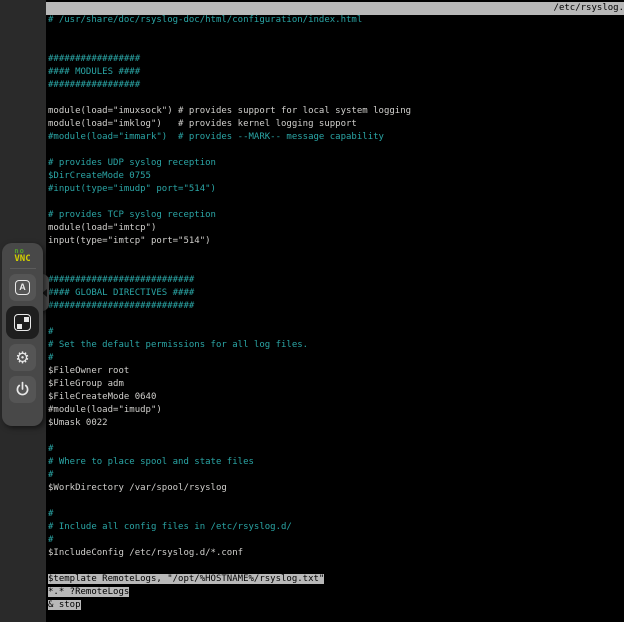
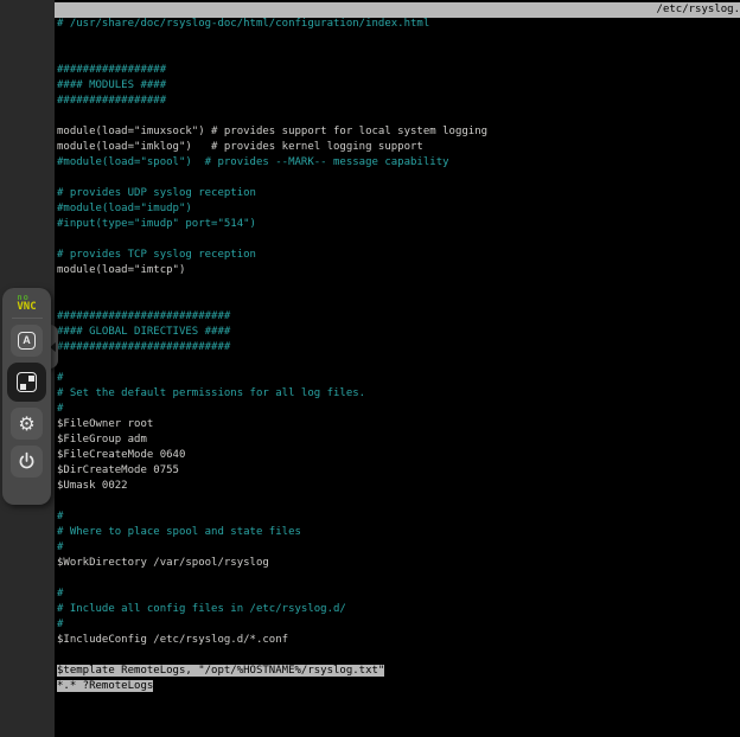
  GNU nano 7.2
  /etc/rsyslog.
  # /usr/share/doc/rsyslog-doc/html/configuration/index.html
  #################
  #### MODULES ####
  #################
  module(load="imuxsock") # provides support for local system logging
  module(load="imklog") # provides kernel logging support
- #module(load="immark") # provides --MARK-- message capability
+ #module(load="spool") # provides --MARK-- message capability
  # provides UDP syslog reception
- $DirCreateMode 0755
+ #module(load="imudp")
  #input(type="imudp" port="514")
  # provides TCP syslog reception
  module(load="imtcp")
- input(type="imtcp" port="514")
  ###########################
  #### GLOBAL DIRECTIVES ####
  ###########################
  #
  # Set the default permissions for all log files.
  #
  $FileOwner root
  $FileGroup adm
  $FileCreateMode 0640
- #module(load="imudp")
+ $DirCreateMode 0755
  $Umask 0022
  #
  # Where to place spool and state files
  #
  $WorkDirectory /var/spool/rsyslog
  #
  # Include all config files in /etc/rsyslog.d/
  #
  $IncludeConfig /etc/rsyslog.d/*.conf
  $template RemoteLogs, "/opt/%HOSTNAME%/rsyslog.txt"
  *.* ?RemoteLogs
- & stop
  no
  VNC
  A
  ⚙
